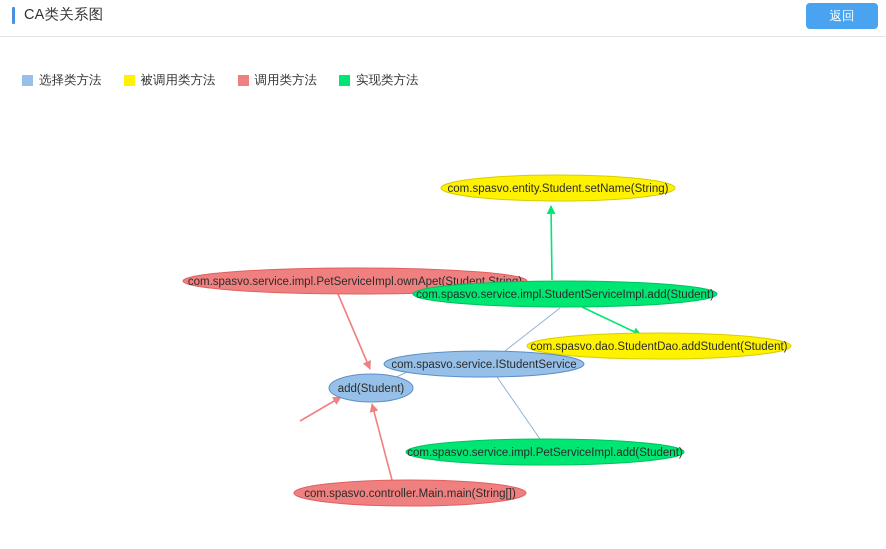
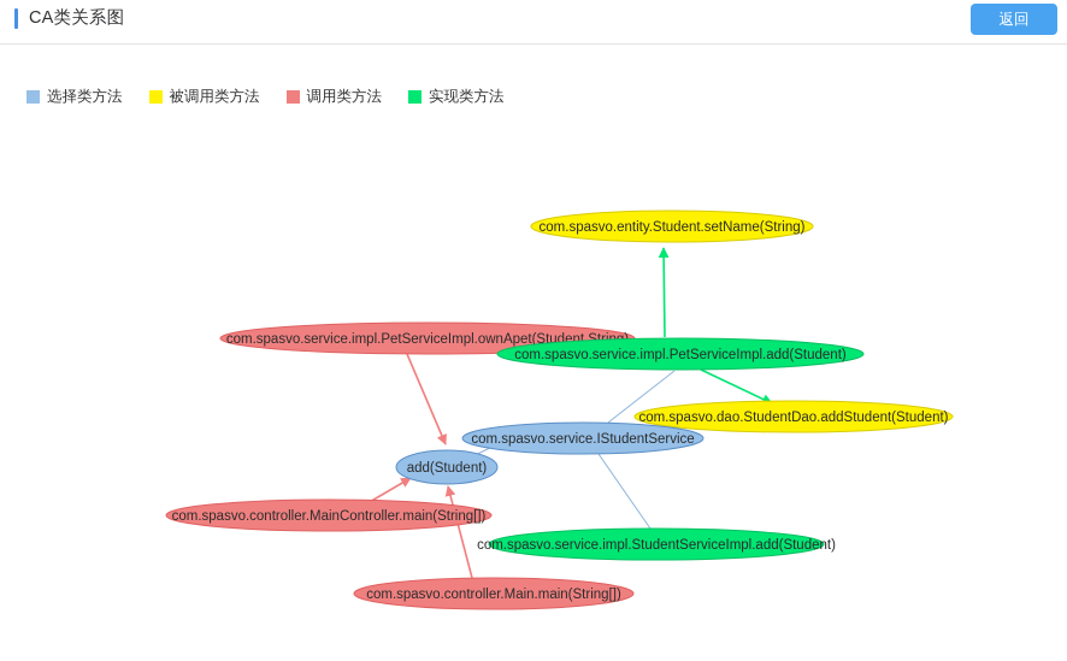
  CA类关系图
  返回
  选择类方法
  被调用类方法
  调用类方法
  实现类方法
  com.spasvo.entity.Student.setName(String)
  com.spasvo.service.impl.PetServiceImpl.ownApet(Student,S
- com.spasvo.service.impl.StudentServiceImpl.add(Student)
+ com.spasvo.service.impl.PetServiceImpl.add(Student)
  com.spasvo.dao.StudentDao.addStudent(Student)
  com.spasvo.service.IStudentService
  add(Student)
+ com.spasvo.controller.MainController.main(String[])
- com.spasvo.service.impl.PetServiceImpl.add(Student)
+ com.spasvo.service.impl.StudentServiceImpl.add(Student)
  com.spasvo.controller.Main.main(String[])
